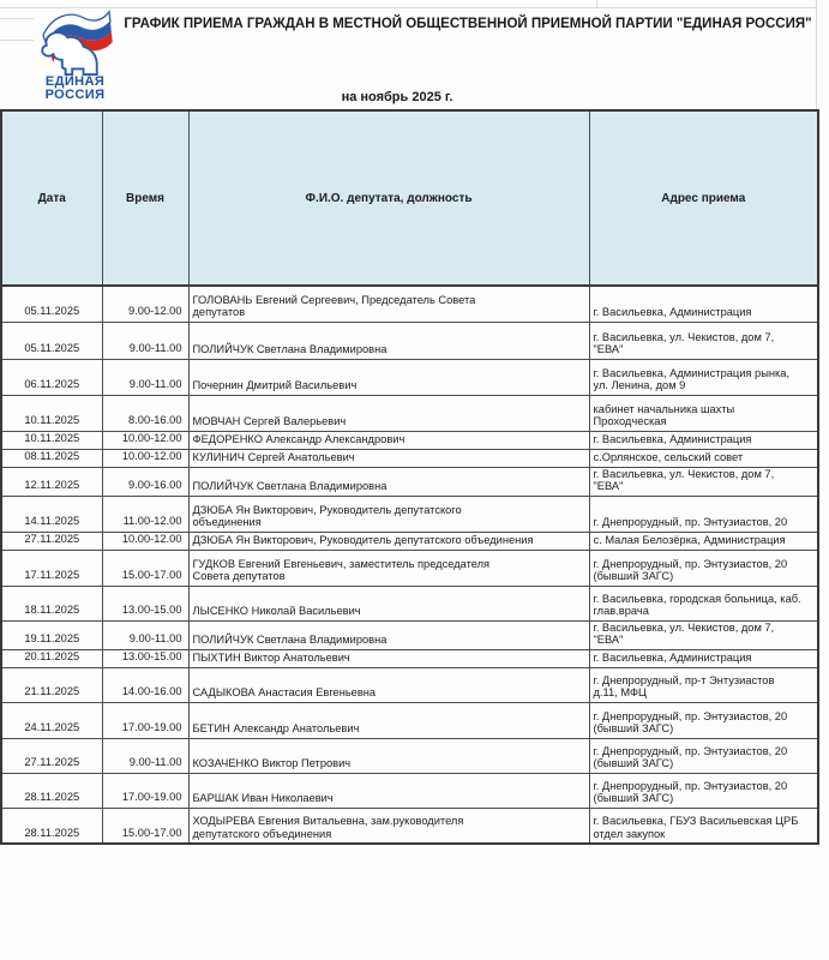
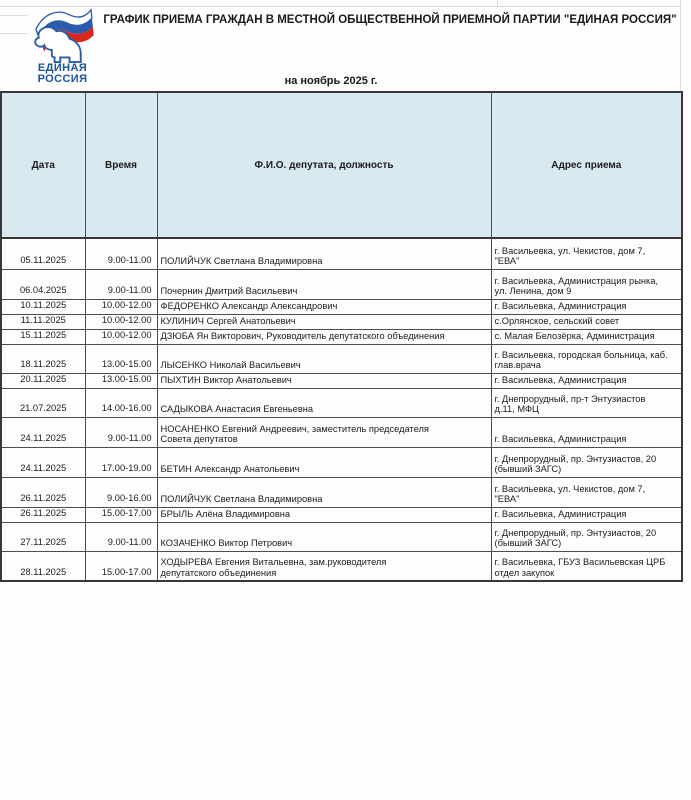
  ЕДИНАЯ
  РОССИЯ
  ГРАФИК ПРИЕМА ГРАЖДАН В МЕСТНОЙ ОБЩЕСТВЕННОЙ ПРИЕМНОЙ ПАРТИИ "ЕДИНАЯ РОССИЯ"
  на ноябрь 2025 г.
  Дата	Время	Ф.И.О. депутата, должность	Адрес приема
- 05.11.2025	9.00-12.00	ГОЛОВАНЬ Евгений Сергеевич, Председатель Совета депутатов	г. Васильевка, Администрация
  05.11.2025	9.00-11.00	ПОЛИЙЧУК Светлана Владимировна	г. Васильевка, ул. Чекистов, дом 7, "ЕВА"
- 06.11.2025	9.00-11.00	Почернин Дмитрий Васильевич	г. Васильевка, Администрация рынка, ул. Ленина, дом 9
+ 06.04.2025	9.00-11.00	Почернин Дмитрий Васильевич	г. Васильевка, Администрация рынка, ул. Ленина, дом 9
- 10.11.2025	8.00-16.00	МОВЧАН Сергей Валерьевич	кабинет начальника шахты Проходческая
  10.11.2025	10.00-12.00	ФЕДОРЕНКО Александр Александрович	г. Васильевка, Администрация
- 08.11.2025	10.00-12.00	КУЛИНИЧ Сергей Анатольевич	с.Орлянское, сельский совет
+ 11.11.2025	10.00-12.00	КУЛИНИЧ Сергей Анатольевич	с.Орлянское, сельский совет
- 12.11.2025	9.00-16.00	ПОЛИЙЧУК Светлана Владимировна	г. Васильевка, ул. Чекистов, дом 7, "ЕВА"
- 14.11.2025	11.00-12.00	ДЗЮБА Ян Викторович, Руководитель депутатского объединения	г. Днепрорудный, пр. Энтузиастов, 20
- 27.11.2025	10.00-12.00	ДЗЮБА Ян Викторович, Руководитель депутатского объединения	с. Малая Белозёрка, Администрация
+ 15.11.2025	10.00-12.00	ДЗЮБА Ян Викторович, Руководитель депутатского объединения	с. Малая Белозёрка, Администрация
- 17.11.2025	15.00-17.00	ГУДКОВ Евгений Евгеньевич, заместитель председателя Совета депутатов	г. Днепрорудный, пр. Энтузиастов, 20 (бывший ЗАГС)
  18.11.2025	13.00-15.00	ЛЫСЕНКО Николай Васильевич	г. Васильевка, городская больница, каб. глав.врача
- 19.11.2025	9.00-11.00	ПОЛИЙЧУК Светлана Владимировна	г. Васильевка, ул. Чекистов, дом 7, "ЕВА"
  20.11.2025	13.00-15.00	ПЫХТИН Виктор Анатольевич	г. Васильевка, Администрация
- 21.11.2025	14.00-16.00	САДЫКОВА Анастасия Евгеньевна	г. Днепрорудный, пр-т Энтузиастов д.11, МФЦ
+ 21.07.2025	14.00-16.00	САДЫКОВА Анастасия Евгеньевна	г. Днепрорудный, пр-т Энтузиастов д.11, МФЦ
+ 24.11.2025	9.00-11.00	НОСАНЕНКО Евгений Андреевич, заместитель председателя Совета депутатов	г. Васильевка, Администрация
  24.11.2025	17.00-19.00	БЕТИН Александр Анатольевич	г. Днепрорудный, пр. Энтузиастов, 20 (бывший ЗАГС)
+ 26.11.2025	9.00-16.00	ПОЛИЙЧУК Светлана Владимировна	г. Васильевка, ул. Чекистов, дом 7, "ЕВА"
+ 26.11.2025	15.00-17.00	БРЫЛЬ Алёна Владимировна	г. Васильевка, Администрация
  27.11.2025	9.00-11.00	КОЗАЧЕНКО Виктор Петрович	г. Днепрорудный, пр. Энтузиастов, 20 (бывший ЗАГС)
- 28.11.2025	17.00-19.00	БАРШАК Иван Николаевич	г. Днепрорудный, пр. Энтузиастов, 20 (бывший ЗАГС)
  28.11.2025	15.00-17.00	ХОДЫРЕВА Евгения Витальевна, зам.руководителя депутатского объединения	г. Васильевка, ГБУЗ Васильевская ЦРБ отдел закупок
